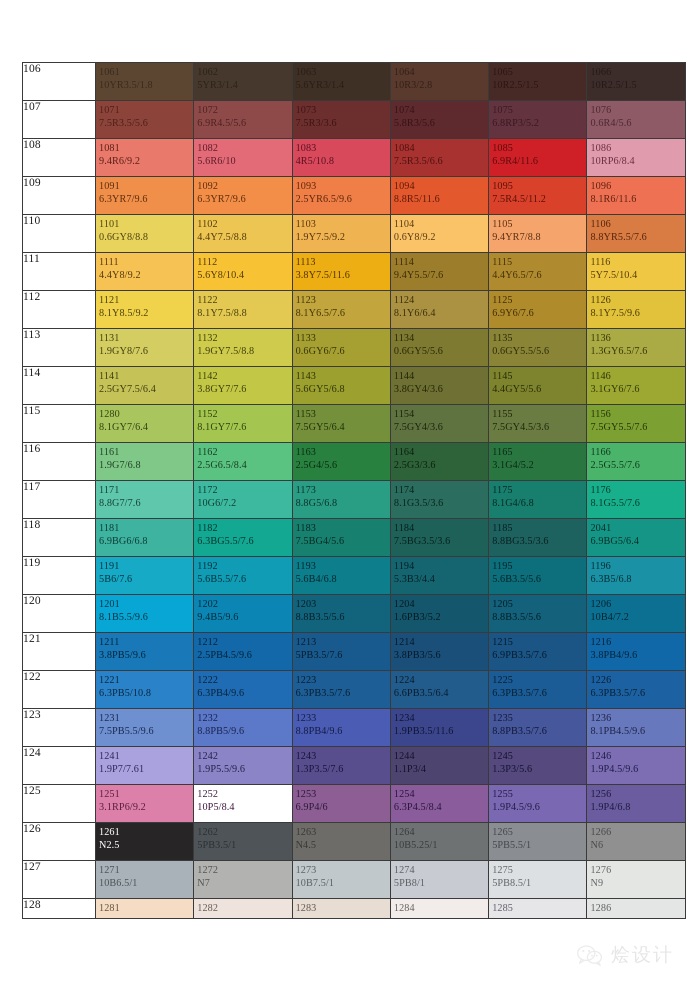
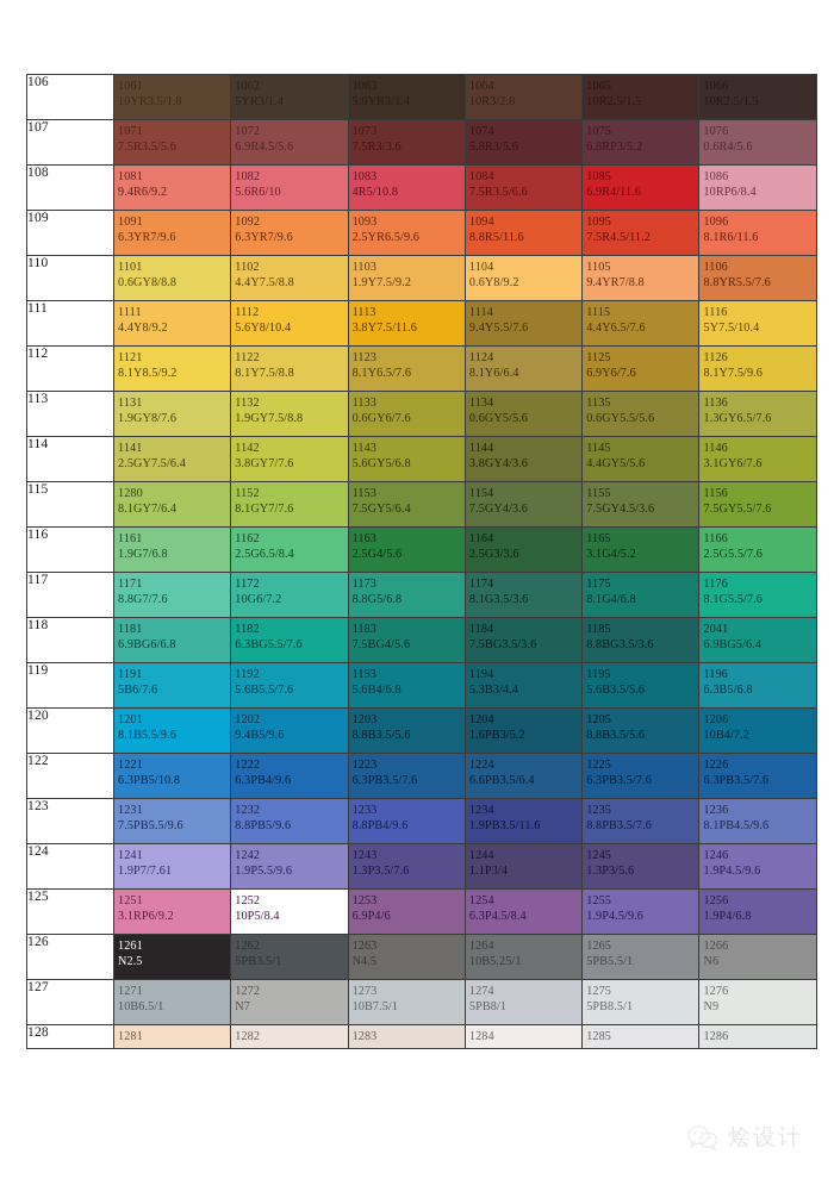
  106	106110YR3.5/1.8	10625YR3/1.4		106410R3/2.8	106510R2.5/1.5	10R2.5/1.5
  107	10717.5R3.5/5.6	10726.9R4.5/5.6	10737.5R3/3.6	10745.8R3/5.6	10756.8RP3/5.2	10760.6R4/5.6
  108	10819.4R6/9.2	10825.6R6/10	10834R5/10.8	10847.5R3.5/6.6	10856.9R4/11.6	108610RP6/8.4
  109	10916.3YR7/9.6	10926.3YR7/9.6	10932.5YR6.5/9.6	10948.8R5/11.6	10957.5R4.5/11.2	10968.1R6/11.6
  110	11010.6GY8/8.8	11024.4Y7.5/8.8	11031.9Y7.5/9.2	11040.6Y8/9.2	11059.4YR7/8.8	11068.8YR5.5/7.6
  111	11114.4Y8/9.2	11125.6Y8/10.4	11133.8Y7.5/11.6	11149.4Y5.5/7.6	11154.4Y6.5/7.6	11165Y7.5/10.4
  112	11218.1Y8.5/9.2	11228.1Y7.5/8.8	11238.1Y6.5/7.6	11248.1Y6/6.4	11256.9Y6/7.6	11268.1Y7.5/9.6
  113	11311.9GY8/7.6	11321.9GY7.5/8.8	11330.6GY6/7.6	11340.6GY5/5.6	11350.6GY5.5/5.6	11361.3GY6.5/7.6
  114	11412.5GY7.5/6.4	11423.8GY7/7.6	11435.6GY5/6.8	11443.8GY4/3.6	11454.4GY5/5.6	11463.1GY6/7.6
  115	12808.1GY7/6.4	11528.1GY7/7.6	11537.5GY5/6.4	11547.5GY4/3.6	11557.5GY4.5/3.6	11567.5GY5.5/7.6
  116	11611.9G7/6.8	11622.5G6.5/8.4	11632.5G4/5.6	11642.5G3/3.6	11653.1G4/5.2	11662.5G5.5/7.6
  117	11718.8G7/7.6	117210G6/7.2	11738.8G5/6.8	11748.1G3.5/3.6	11758.1G4/6.8	11768.1G5.5/7.6
  118	11816.9BG6/6.8	11826.3BG5.5/7.6	11837.5BG4/5.6	11847.5BG3.5/3.6	11858.8BG3.5/3.6	20416.9BG5/6.4
  119	11915B6/7.6	11925.6B5.5/7.6	11935.6B4/6.8	11945.3B3/4.4	11955.6B3.5/5.6	11966.3B5/6.8
  120	12018.1B5.5/9.6	12029.4B5/9.6	12038.8B3.5/5.6	12041.6PB3/5.2	12058.8B3.5/5.6	120610B4/7.2
- 121	12113.8PB5/9.6	12122.5PB4.5/9.6	12135PB3.5/7.6	12143.8PB3/5.6	12156.9PB3.5/7.6	12163.8PB4/9.6
  122	12216.3PB5/10.8	12226.3PB4/9.6	12236.3PB3.5/7.6	12246.6PB3.5/6.4	12256.3PB3.5/7.6	12266.3PB3.5/7.6
  123	12317.5PB5.5/9.6	12328.8PB5/9.6	12338.8PB4/9.6	12341.9PB3.5/11.6	12358.8PB3.5/7.6	12368.1PB4.5/9.6
  124	12411.9P7/7.61	12421.9P5.5/9.6	12431.3P3.5/7.6	12441.1P3/4	12451.3P3/5.6	12461.9P4.5/9.6
  125	12513.1RP6/9.2	125210P5/8.4	12536.9P4/6	12546.3P4.5/8.4	12551.9P4.5/9.6	12561.9P4/6.8
  126	1261N2.5	12625PB3.5/1	1263N4.5	126410B5.25/1	12655PB5.5/1	1266N6
  127	127110B6.5/1	1272N7	127310B7.5/1	12745PB8/1	12755PB8.5/1	1276N9
  128	1281	1282	1283	1284	1285	1286
  烩设计
